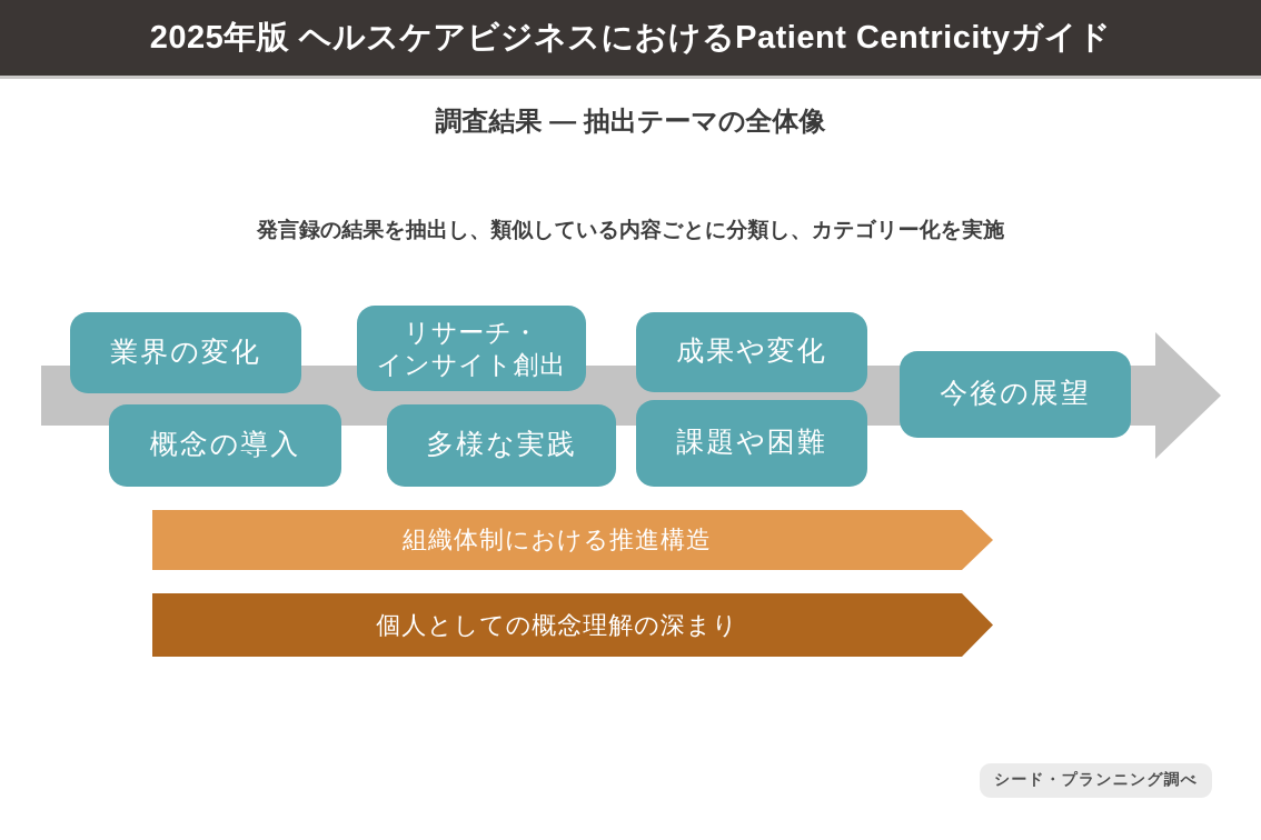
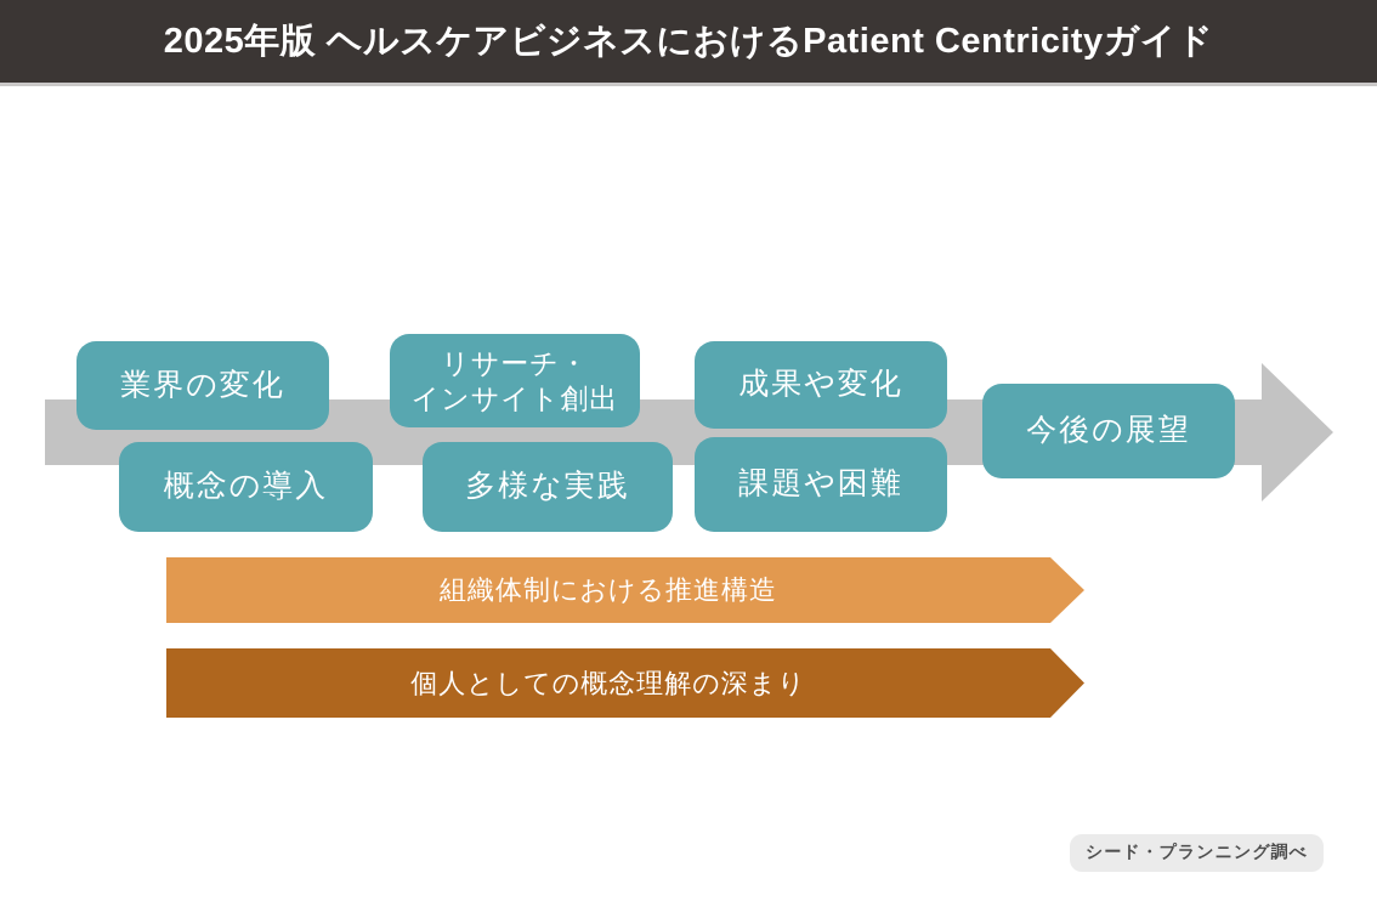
  2025年版 ヘルスケアビジネスにおけるPatient Centricityガイド
- 調査結果 ― 抽出テーマの全体像
- 発言録の結果を抽出し、類似している内容ごとに分類し、カテゴリー化を実施
  業界の変化
  リサーチ・
  インサイト創出
  成果や変化
  今後の展望
  概念の導入
  多様な実践
  課題や困難
  組織体制における推進構造
  個人としての概念理解の深まり
  シード・プランニング調べ
